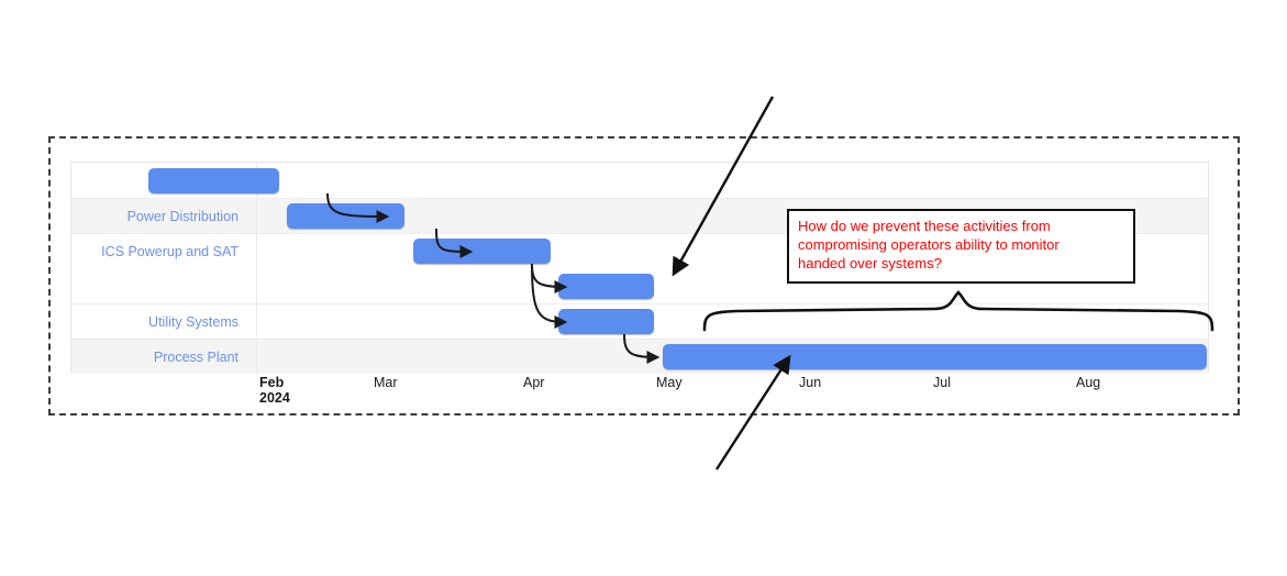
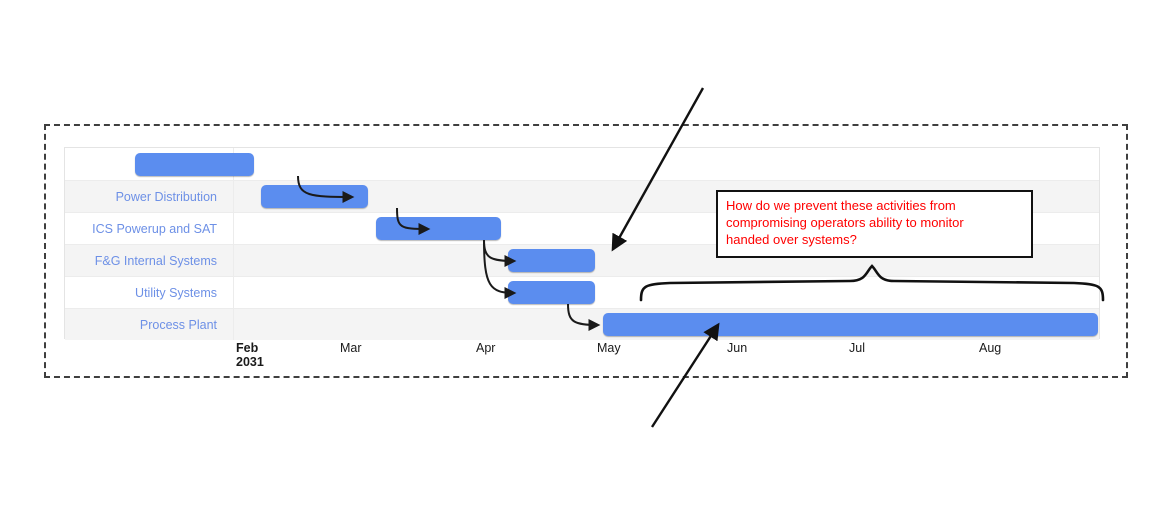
  Power Distribution
  ICS Powerup and SAT
+ F&G Internal Systems
  Utility Systems
  Process Plant
  Feb
- 2024
+ 2031
  Mar
  Apr
  May
  Jun
  Jul
  Aug
  How do we prevent these activities from
  compromising operators ability to monitor
  handed over systems?
